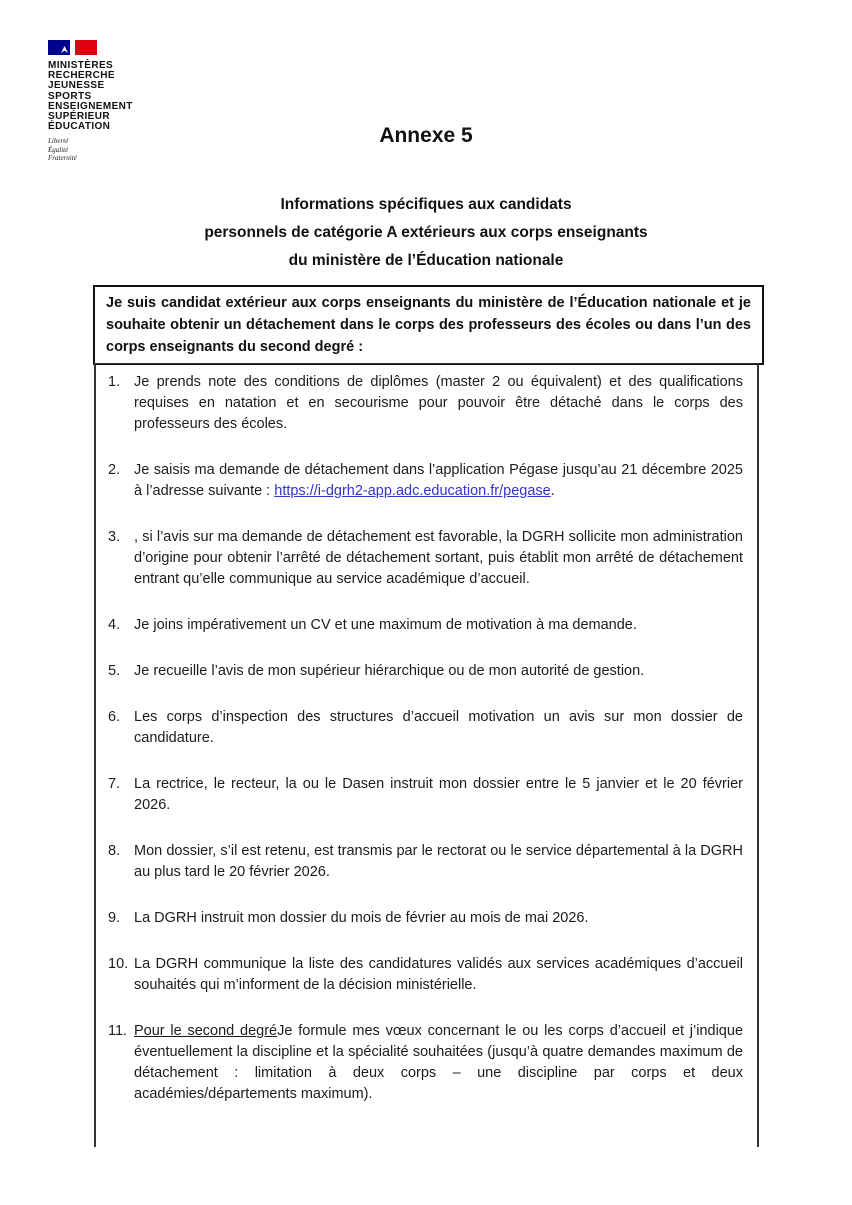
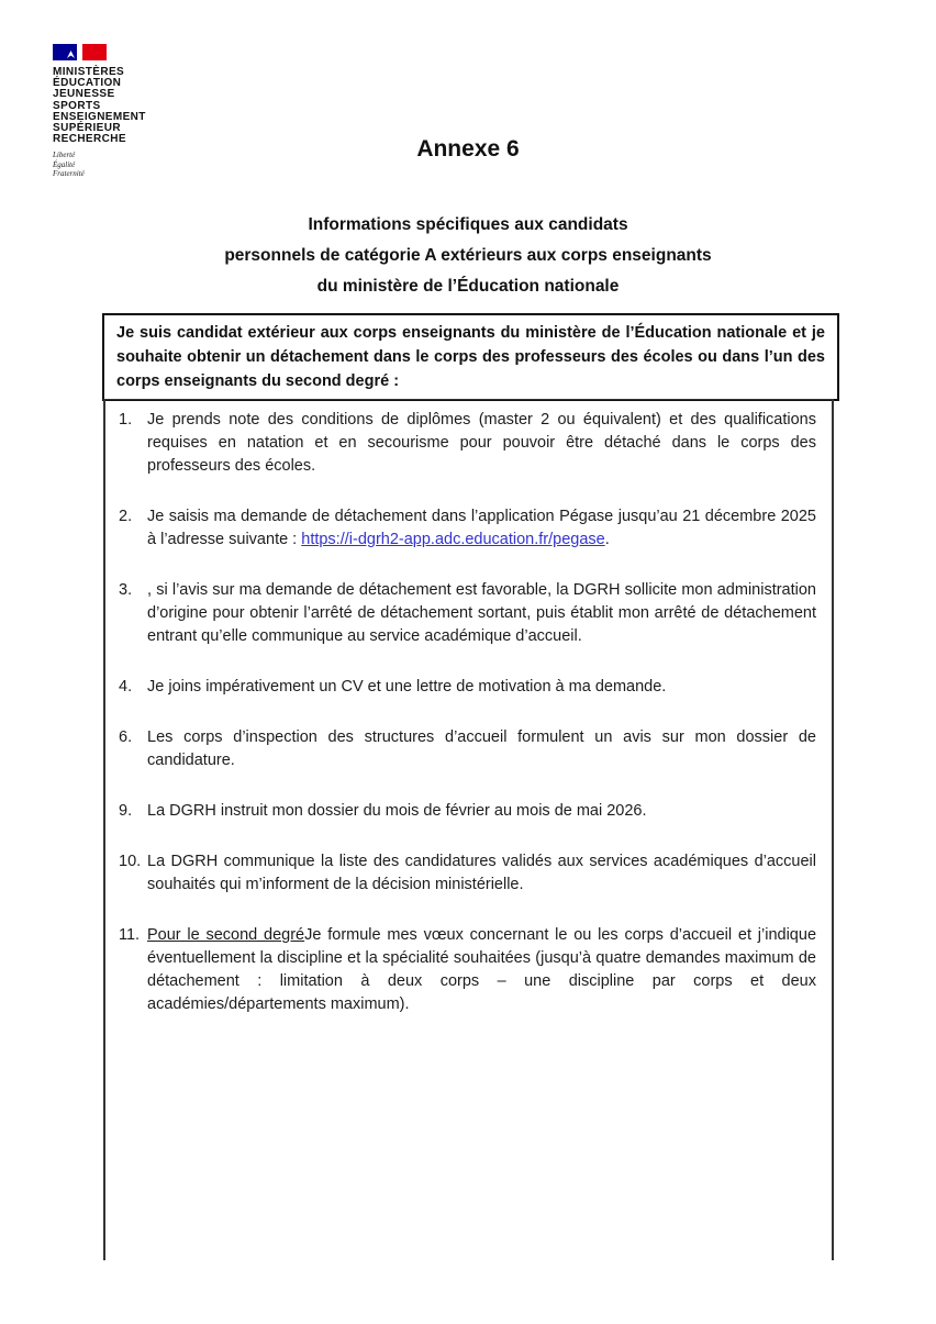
  MINISTÈRES
- RECHERCHE
+ ÉDUCATION
  JEUNESSE
  SPORTS
  ENSEIGNEMENT
  SUPÉRIEUR
- ÉDUCATION
+ RECHERCHE
  Liberté
  Égalité
  Fraternité
- Annexe 5
+ Annexe 6
  Informations spécifiques aux candidats
  personnels de catégorie A extérieurs aux corps enseignants
  du ministère de l’Éducation nationale
  Je suis candidat extérieur aux corps enseignants du ministère de l’Éducation nationale et je souhaite obtenir un détachement dans le corps des professeurs des écoles ou dans l’un des corps enseignants du second degré :
  1.
  Je prends note des conditions de diplômes (master 2 ou équivalent) et des qualifications requises en natation et en secourisme pour pouvoir être détaché dans le corps des professeurs des écoles.
  2.
  Je saisis ma demande de détachement dans l’application Pégase jusqu’au 21 décembre 2025 à l’adresse suivante : https://i-dgrh2-app.adc.education.fr/pegase.
  3.
  , si l’avis sur ma demande de détachement est favorable, la DGRH sollicite mon administration d’origine pour obtenir l’arrêté de détachement sortant, puis établit mon arrêté de détachement entrant qu’elle communique au service académique d’accueil.
  4.
- Je joins impérativement un CV et une maximum de motivation à ma demande.
+ Je joins impérativement un CV et une lettre de motivation à ma demande.
- 5.
- Je recueille l’avis de mon supérieur hiérarchique ou de mon autorité de gestion.
  6.
- Les corps d’inspection des structures d’accueil motivation un avis sur mon dossier de candidature.
+ Les corps d’inspection des structures d’accueil formulent un avis sur mon dossier de candidature.
- 7.
- La rectrice, le recteur, la ou le Dasen instruit mon dossier entre le 5 janvier et le 20 février 2026.
- 8.
- Mon dossier, s’il est retenu, est transmis par le rectorat ou le service départemental à la DGRH au plus tard le 20 février 2026.
  9.
  La DGRH instruit mon dossier du mois de février au mois de mai 2026.
  10.
  La DGRH communique la liste des candidatures validés aux services académiques d’accueil souhaités qui m’informent de la décision ministérielle.
  11.
  Pour le second degréJe formule mes vœux concernant le ou les corps d’accueil et j’indique éventuellement la discipline et la spécialité souhaitées (jusqu’à quatre demandes maximum de détachement : limitation à deux corps – une discipline par corps et deux académies/départements maximum).
